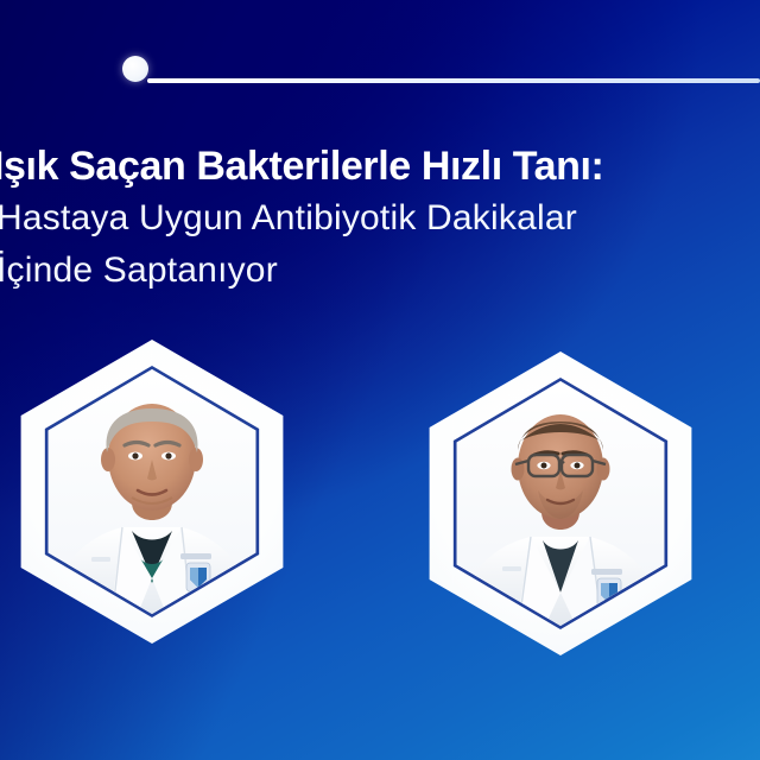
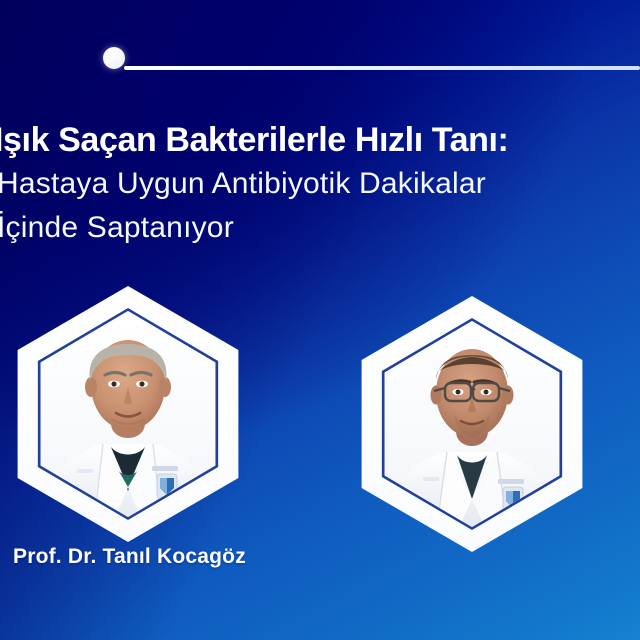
  şık Saçan Bakterilerle Hızlı Tanı:
  Hastaya Uygun Antibiyotik Dakikalar
  İçinde Saptanıyor
+ Prof. Dr. Tanıl Kocagöz
